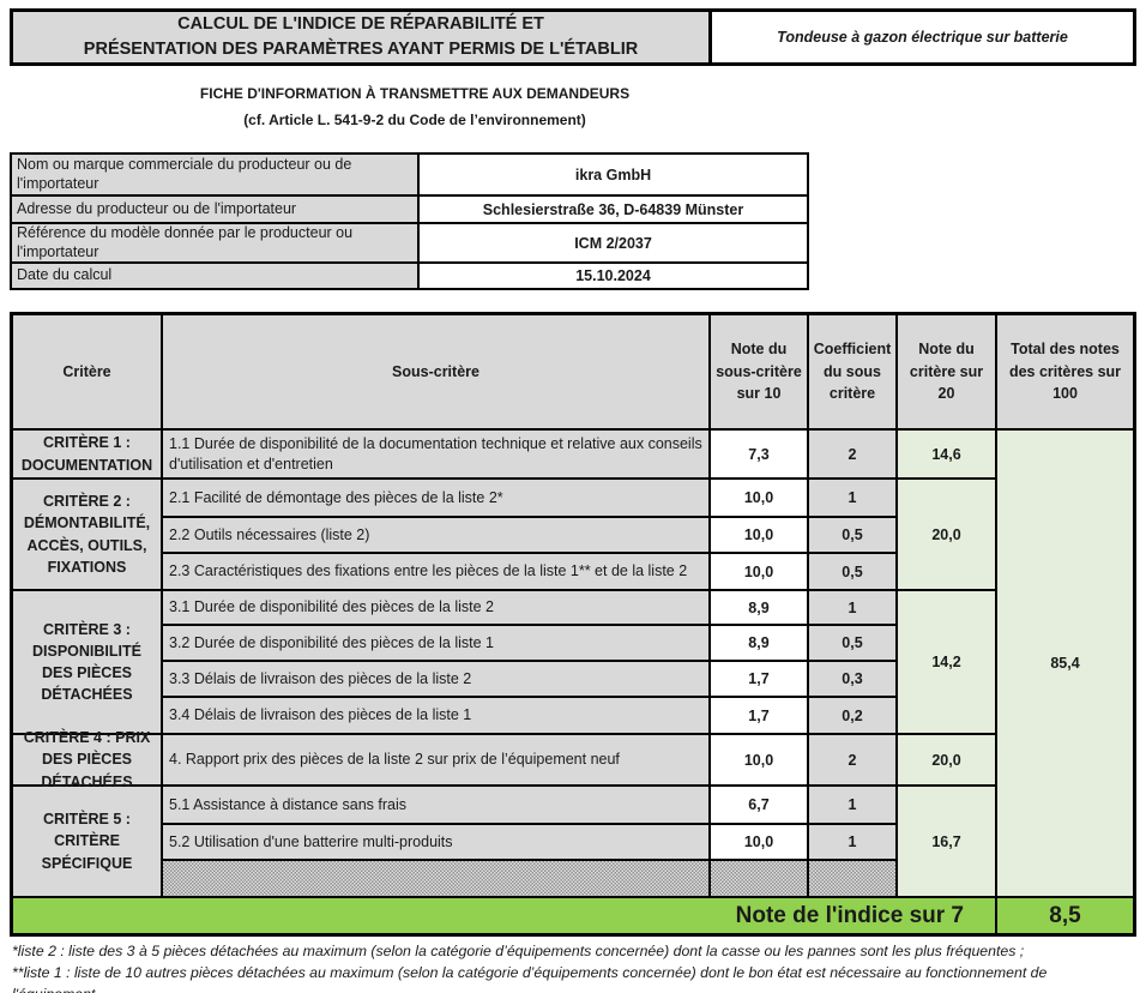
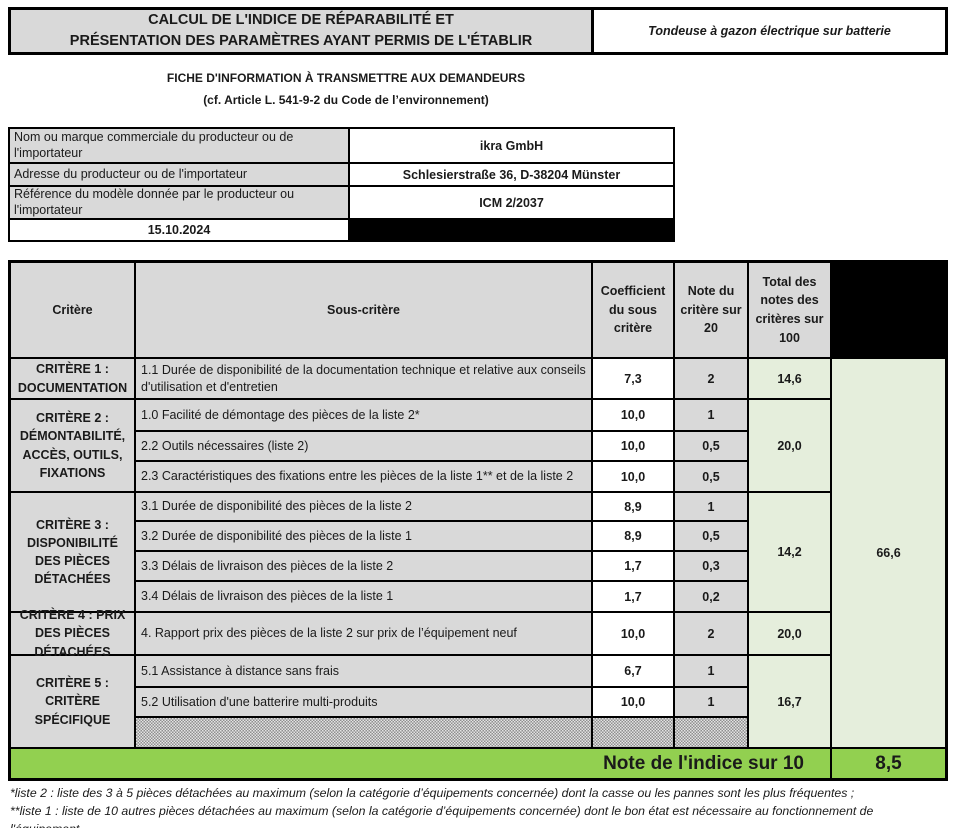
  CALCUL DE L'INDICE DE RÉPARABILITÉ ET
  PRÉSENTATION DES PARAMÈTRES AYANT PERMIS DE L'ÉTABLIR
  Tondeuse à gazon électrique sur batterie
  FICHE D'INFORMATION À TRANSMETTRE AUX DEMANDEURS
  (cf. Article L. 541-9-2 du Code de l’environnement)
  Nom ou marque commerciale du producteur ou de l'importateur
  ikra GmbH
  Adresse du producteur ou de l'importateur
- Schlesierstraße 36, D-64839 Münster
+ Schlesierstraße 36, D-38204 Münster
  Référence du modèle donnée par le producteur ou l'importateur
  ICM 2/2037
- Date du calcul
  15.10.2024
  Critère
  Sous-critère
- Note du sous-critère sur 10
  Coefficient du sous critère
  Note du critère sur 20
  Total des notes des critères sur 100
  CRITÈRE 1 : DOCUMENTATION
  1.1 Durée de disponibilité de la documentation technique et relative aux conseils d'utilisation et d'entretien
  7,3
  2
  14,6
- 85,4
+ 66,6
  CRITÈRE 2 : DÉMONTABILITÉ, ACCÈS, OUTILS, FIXATIONS
- 2.1 Facilité de démontage des pièces de la liste 2*
+ 1.0 Facilité de démontage des pièces de la liste 2*
  10,0
  1
  2.2 Outils nécessaires (liste 2)
  10,0
  0,5
  2.3 Caractéristiques des fixations entre les pièces de la liste 1** et de la liste 2
  10,0
  0,5
  20,0
  CRITÈRE 3 : DISPONIBILITÉ DES PIÈCES DÉTACHÉES
  3.1 Durée de disponibilité des pièces de la liste 2
  8,9
  1
  3.2 Durée de disponibilité des pièces de la liste 1
  8,9
  0,5
  3.3 Délais de livraison des pièces de la liste 2
  1,7
  0,3
  3.4 Délais de livraison des pièces de la liste 1
  1,7
  0,2
  14,2
  CRITÈRE 4 : PRIX DES PIÈCES DÉTACHÉES
  4. Rapport prix des pièces de la liste 2 sur prix de l’équipement neuf
  10,0
  2
  20,0
  CRITÈRE 5 : CRITÈRE SPÉCIFIQUE
  5.1 Assistance à distance sans frais
  6,7
  1
  5.2 Utilisation d'une batterire multi-produits
  10,0
  1
  16,7
- Note de l'indice sur 7
+ Note de l'indice sur 10
  8,5
  *liste 2 : liste des 3 à 5 pièces détachées au maximum (selon la catégorie d’équipements concernée) dont la casse ou les pannes sont les plus fréquentes ;
  **liste 1 : liste de 10 autres pièces détachées au maximum (selon la catégorie d’équipements concernée) dont le bon état est nécessaire au fonctionnement de
